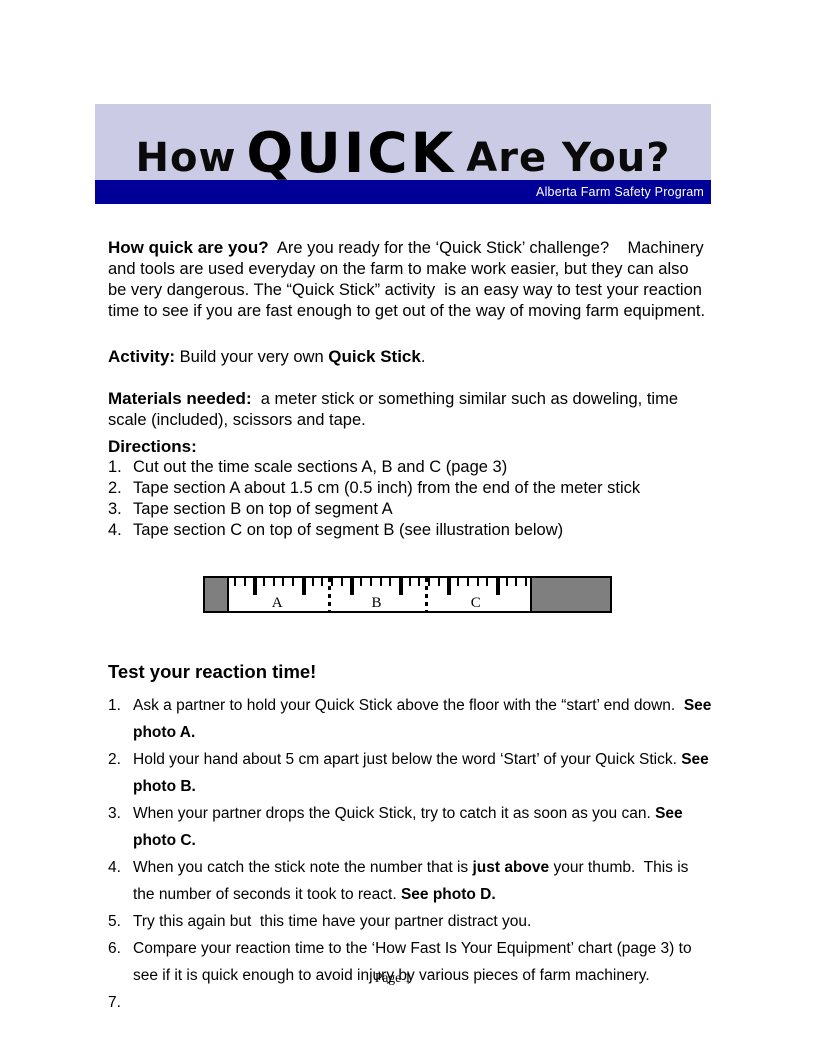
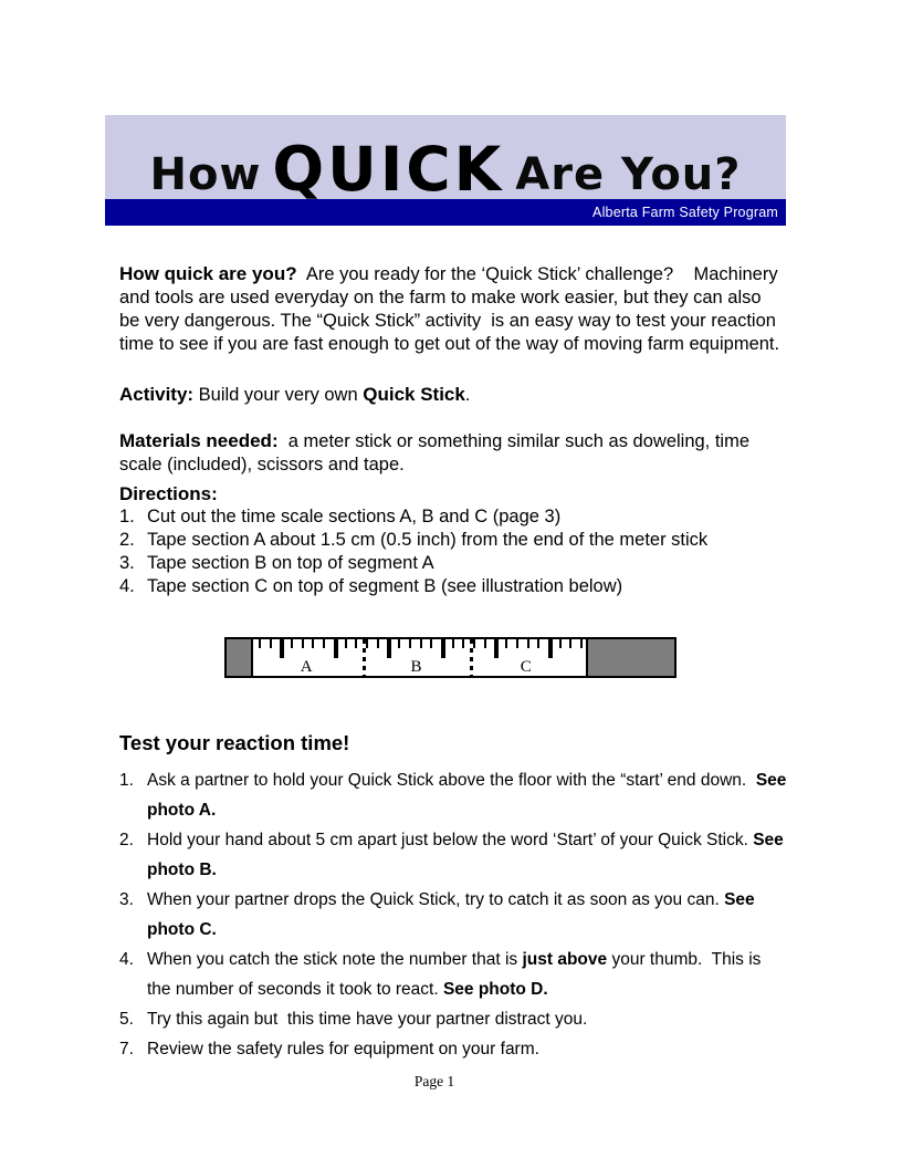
  How
  QUICK
  Are You?
  Alberta Farm Safety Program
  How quick are you? Are you ready for the ‘Quick Stick’ challenge? Machinery and tools are used everyday on the farm to make work easier, but they can also be very dangerous. The “Quick Stick” activity is an easy way to test your reaction time to see if you are fast enough to get out of the way of moving farm equipment.
  Activity: Build your very own Quick Stick.
  Materials needed: a meter stick or something similar such as doweling, time scale (included), scissors and tape.
  Directions:
  1.
  Cut out the time scale sections A, B and C (page 3)
  2.
  Tape section A about 1.5 cm (0.5 inch) from the end of the meter stick
  3.
  Tape section B on top of segment A
  4.
  Tape section C on top of segment B (see illustration below)
  A
  B
  C
  Test your reaction time!
  1.
  Ask a partner to hold your Quick Stick above the floor with the “start’ end down. See photo A.
  2.
  Hold your hand about 5 cm apart just below the word ‘Start’ of your Quick Stick. See photo B.
  3.
  When your partner drops the Quick Stick, try to catch it as soon as you can. See photo C.
  4.
  When you catch the stick note the number that is just above your thumb. This is the number of seconds it took to react. See photo D.
  5.
  Try this again but this time have your partner distract you.
- 6.
- Compare your reaction time to the ‘How Fast Is Your Equipment’ chart (page 3) to see if it is quick enough to avoid injury by various pieces of farm machinery.
  7.
+ Review the safety rules for equipment on your farm.
  Page 1
